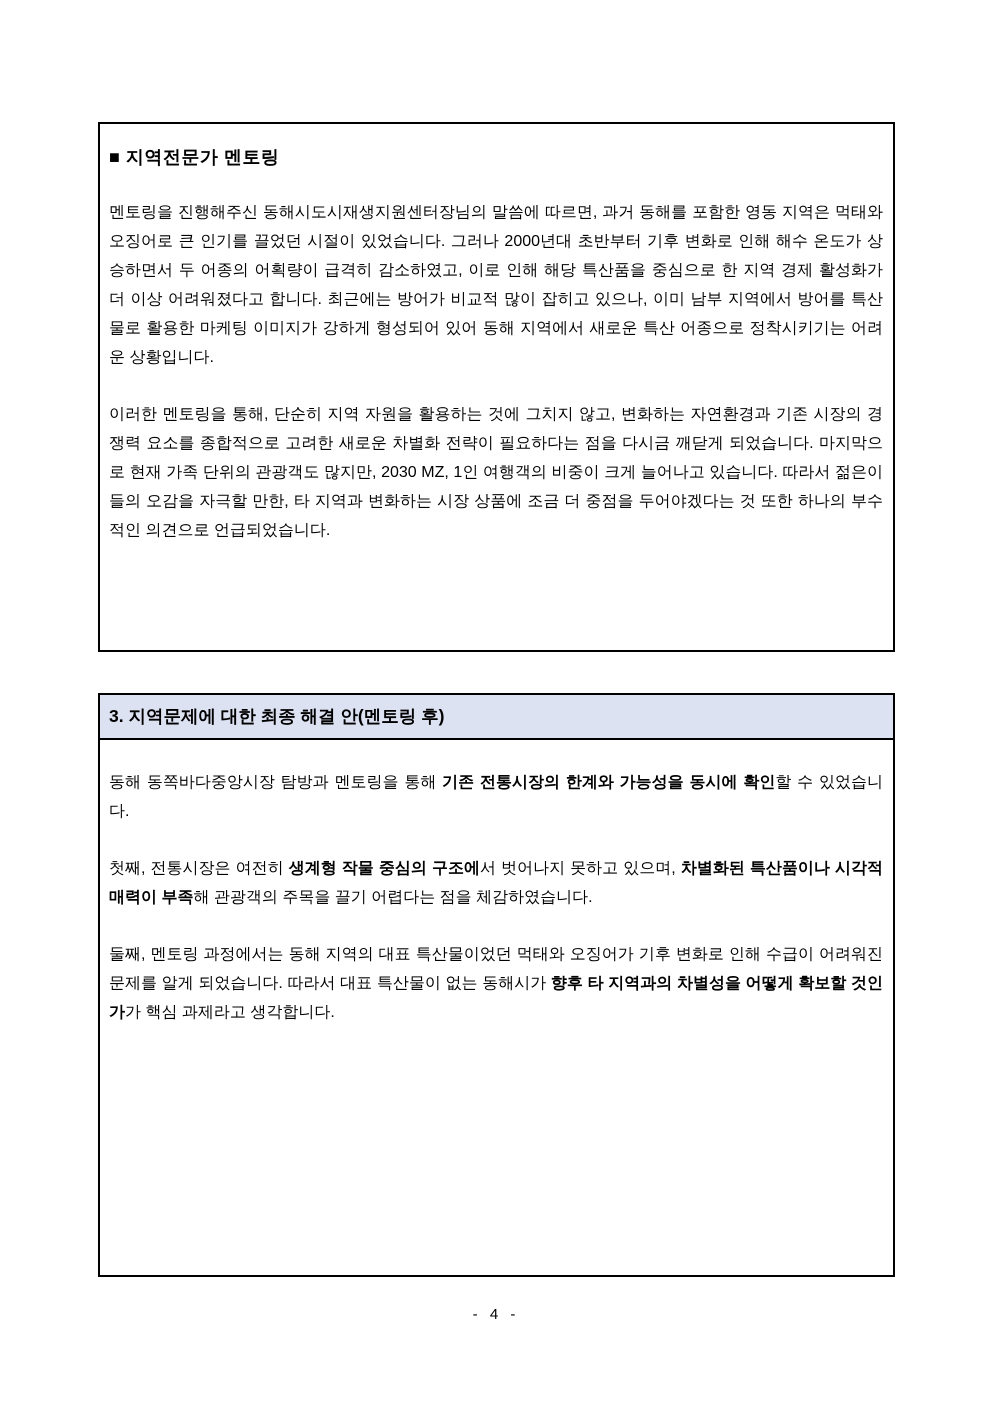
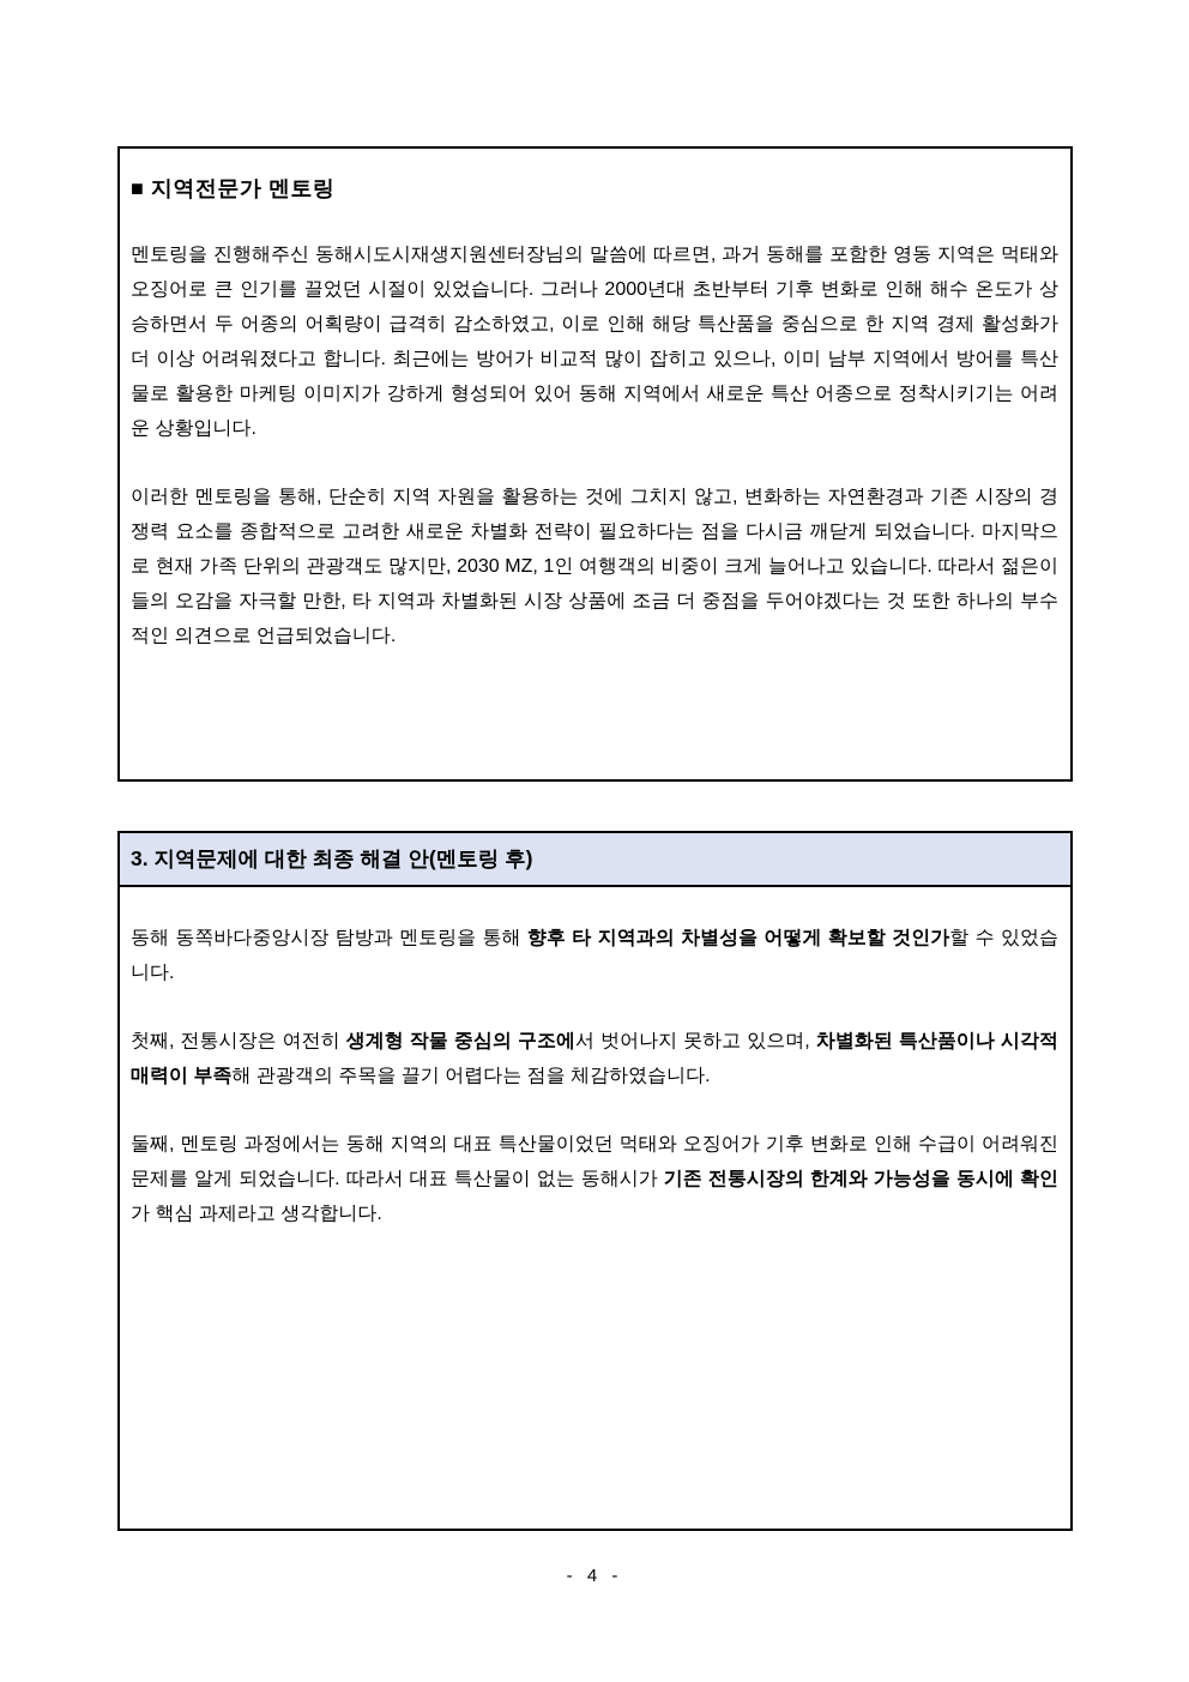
  ■ 지역전문가 멘토링
  멘토링을 진행해주신 동해시도시재생지원센터장님의 말씀에 따르면, 과거 동해를 포함한 영동 지역은 먹태와 오징어로 큰 인기를 끌었던 시절이 있었습니다. 그러나 2000년대 초반부터 기후 변화로 인해 해수 온도가 상승하면서 두 어종의 어획량이 급격히 감소하였고, 이로 인해 해당 특산품을 중심으로 한 지역 경제 활성화가 더 이상 어려워졌다고 합니다. 최근에는 방어가 비교적 많이 잡히고 있으나, 이미 남부 지역에서 방어를 특산물로 활용한 마케팅 이미지가 강하게 형성되어 있어 동해 지역에서 새로운 특산 어종으로 정착시키기는 어려운 상황입니다.
- 이러한 멘토링을 통해, 단순히 지역 자원을 활용하는 것에 그치지 않고, 변화하는 자연환경과 기존 시장의 경쟁력 요소를 종합적으로 고려한 새로운 차별화 전략이 필요하다는 점을 다시금 깨닫게 되었습니다. 마지막으로 현재 가족 단위의 관광객도 많지만, 2030 MZ, 1인 여행객의 비중이 크게 늘어나고 있습니다. 따라서 젊은이들의 오감을 자극할 만한, 타 지역과 변화하는 시장 상품에 조금 더 중점을 두어야겠다는 것 또한 하나의 부수적인 의견으로 언급되었습니다.
+ 이러한 멘토링을 통해, 단순히 지역 자원을 활용하는 것에 그치지 않고, 변화하는 자연환경과 기존 시장의 경쟁력 요소를 종합적으로 고려한 새로운 차별화 전략이 필요하다는 점을 다시금 깨닫게 되었습니다. 마지막으로 현재 가족 단위의 관광객도 많지만, 2030 MZ, 1인 여행객의 비중이 크게 늘어나고 있습니다. 따라서 젊은이들의 오감을 자극할 만한, 타 지역과 차별화된 시장 상품에 조금 더 중점을 두어야겠다는 것 또한 하나의 부수적인 의견으로 언급되었습니다.
  3. 지역문제에 대한 최종 해결 안(멘토링 후)
- 동해 동쪽바다중앙시장 탐방과 멘토링을 통해 기존 전통시장의 한계와 가능성을 동시에 확인할 수 있었습니다.
+ 동해 동쪽바다중앙시장 탐방과 멘토링을 통해 향후 타 지역과의 차별성을 어떻게 확보할 것인가할 수 있었습니다.
  첫째, 전통시장은 여전히 생계형 작물 중심의 구조에서 벗어나지 못하고 있으며, 차별화된 특산품이나 시각적 매력이 부족해 관광객의 주목을 끌기 어렵다는 점을 체감하였습니다.
- 둘째, 멘토링 과정에서는 동해 지역의 대표 특산물이었던 먹태와 오징어가 기후 변화로 인해 수급이 어려워진 문제를 알게 되었습니다. 따라서 대표 특산물이 없는 동해시가 향후 타 지역과의 차별성을 어떻게 확보할 것인가가 핵심 과제라고 생각합니다.
+ 둘째, 멘토링 과정에서는 동해 지역의 대표 특산물이었던 먹태와 오징어가 기후 변화로 인해 수급이 어려워진 문제를 알게 되었습니다. 따라서 대표 특산물이 없는 동해시가 기존 전통시장의 한계와 가능성을 동시에 확인가 핵심 과제라고 생각합니다.
  - 4 -
